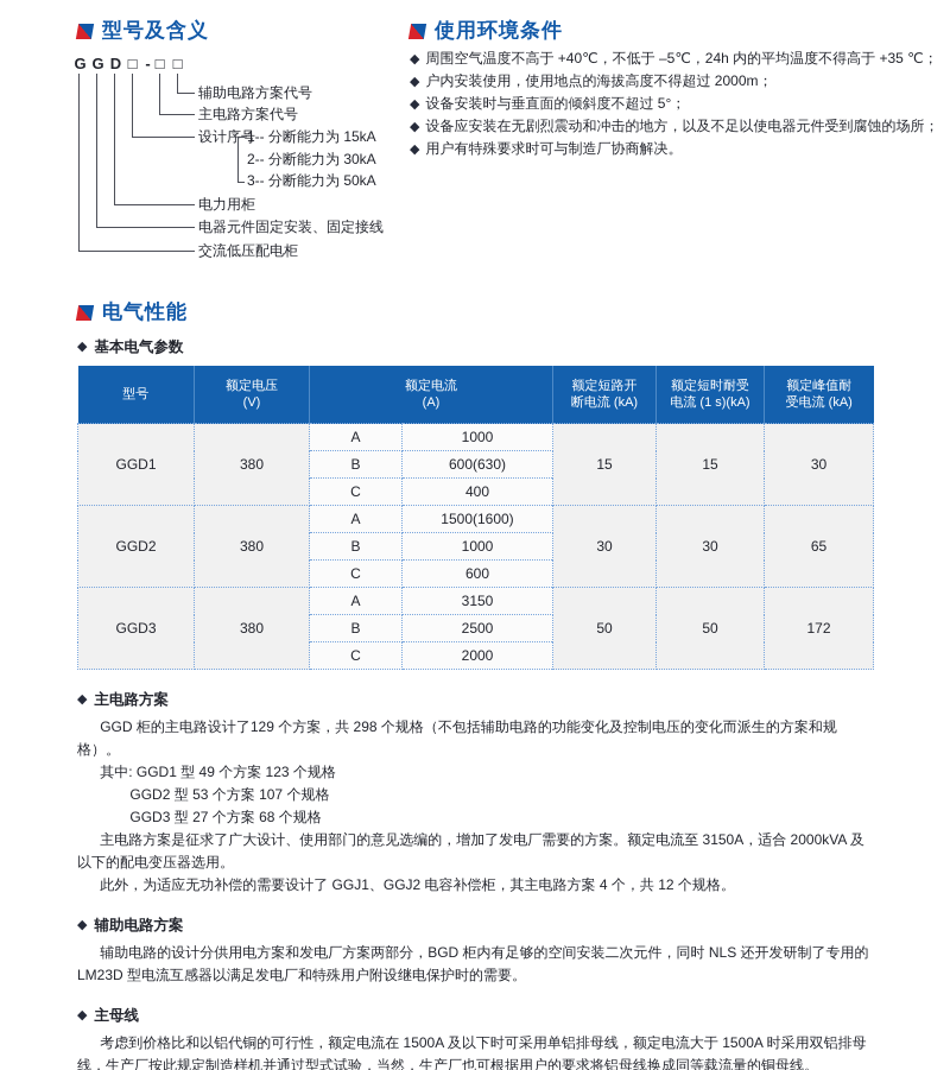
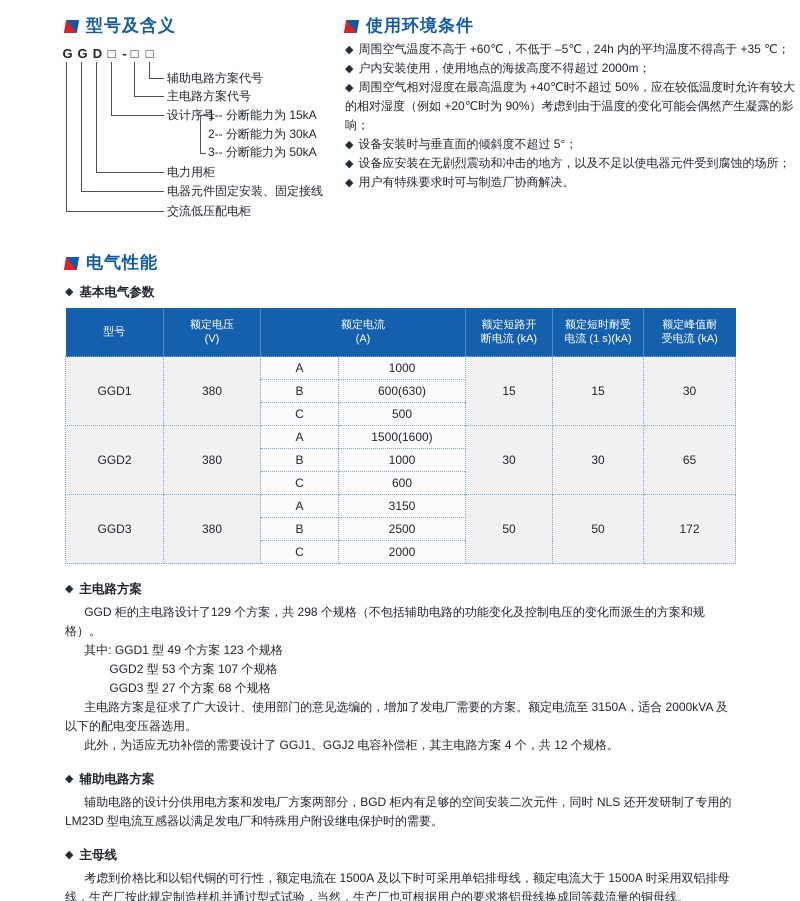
  型号及含义
  G
  G
  D
  □
  -
  □
  □
  辅助电路方案代号
  主电路方案代号
  设计序号
  1-- 分断能力为 15kA
  2-- 分断能力为 30kA
  3-- 分断能力为 50kA
  电力用柜
  电器元件固定安装、固定接线
  交流低压配电柜
  使用环境条件
- ◆ 周围空气温度不高于 +40℃，不低于 –5℃，24h 内的平均温度不得高于 +35 ℃；
+ ◆ 周围空气温度不高于 +60℃，不低于 –5℃，24h 内的平均温度不得高于 +35 ℃；
  ◆ 户内安装使用，使用地点的海拔高度不得超过 2000m；
+ ◆ 周围空气相对湿度在最高温度为 +40℃时不超过 50%，应在较低温度时允许有较大的相对湿度（例如 +20℃时为 90%）考虑到由于温度的变化可能会偶然产生凝露的影响；
  ◆ 设备安装时与垂直面的倾斜度不超过 5°；
  ◆ 设备应安装在无剧烈震动和冲击的地方，以及不足以使电器元件受到腐蚀的场所；
  ◆ 用户有特殊要求时可与制造厂协商解决。
  电气性能
  ◆
  基本电气参数
  型号	额定电压 (V)	额定电流 (A)	额定短路开 断电流 (kA)	额定短时耐受 电流 (1 s)(kA)	额定峰值耐 受电流 (kA)
  GGD1	380	A	1000	15	15	30
  B	600(630)
- C	400
+ C	500
  GGD2	380	A	1500(1600)	30	30	65
  B	1000
  C	600
  GGD3	380	A	3150	50	50	172
  B	2500
  C	2000
  ◆
  主电路方案
  GGD 柜的主电路设计了129 个方案，共 298 个规格（不包括辅助电路的功能变化及控制电压的变化而派生的方案和规格）。
  其中: GGD1 型 49 个方案 123 个规格
  GGD2 型 53 个方案 107 个规格
  GGD3 型 27 个方案 68 个规格
  主电路方案是征求了广大设计、使用部门的意见选编的，增加了发电厂需要的方案。额定电流至 3150A，适合 2000kVA 及以下的配电变压器选用。
  此外，为适应无功补偿的需要设计了 GGJ1、GGJ2 电容补偿柜，其主电路方案 4 个，共 12 个规格。
  ◆
  辅助电路方案
  辅助电路的设计分供用电方案和发电厂方案两部分，BGD 柜内有足够的空间安装二次元件，同时 NLS 还开发研制了专用的 LM23D 型电流互感器以满足发电厂和特殊用户附设继电保护时的需要。
  ◆
  主母线
  考虑到价格比和以铝代铜的可行性，额定电流在 1500A 及以下时可采用单铝排母线，额定电流大于 1500A 时采用双铝排母线，生产厂按此规定制造样机并通过型式试验，当然，生产厂也可根据用户的要求将铝母线换成同等载流量的铜母线。
